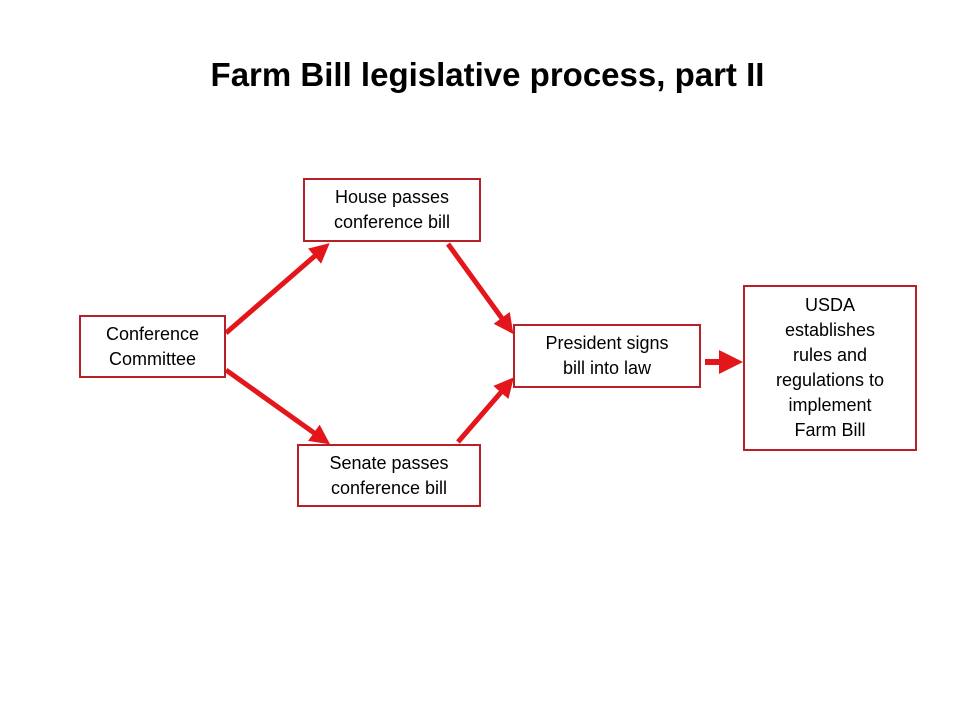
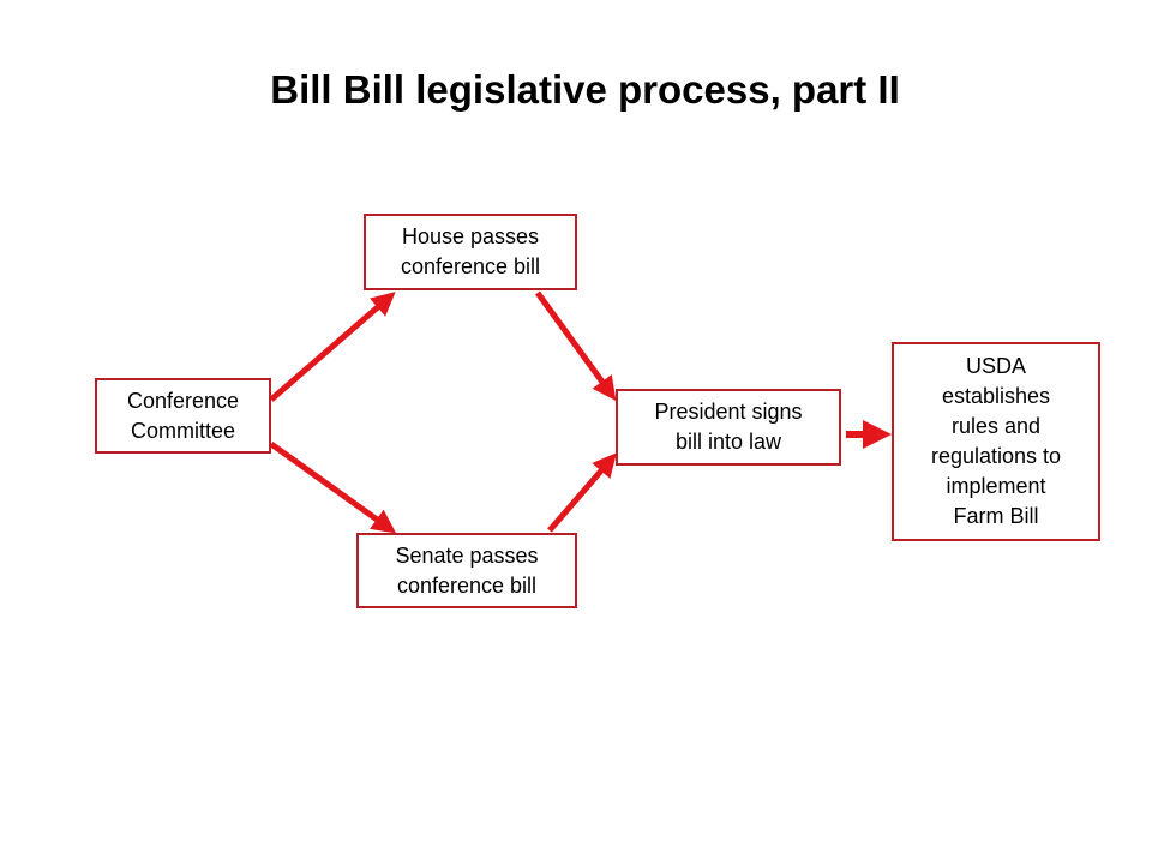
- Farm Bill legislative process, part II
+ Bill Bill legislative process, part II
  Conference
  Committee
  House passes
  conference bill
  Senate passes
  conference bill
  President signs
  bill into law
  USDA
  establishes
  rules and
  regulations to
  implement
  Farm Bill
